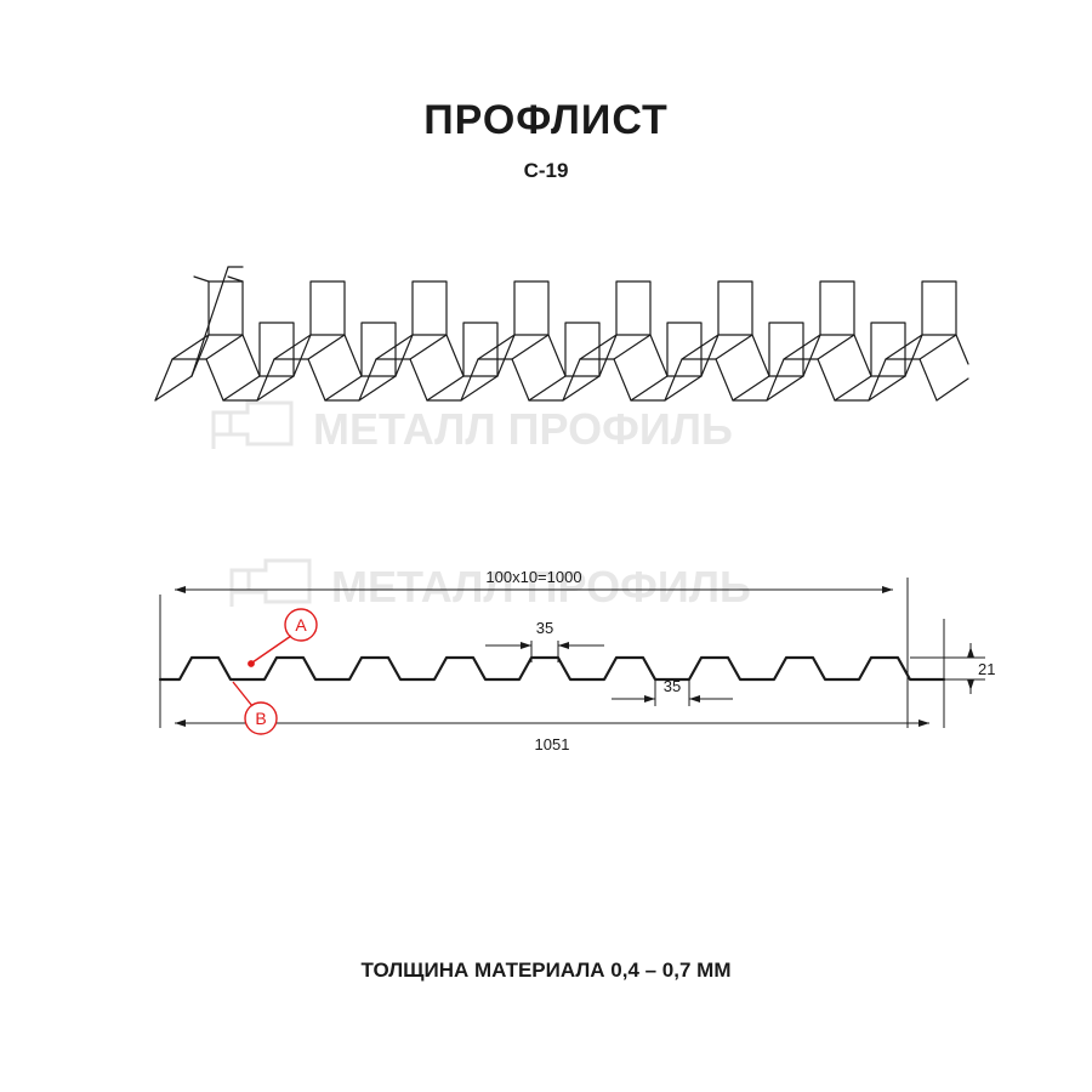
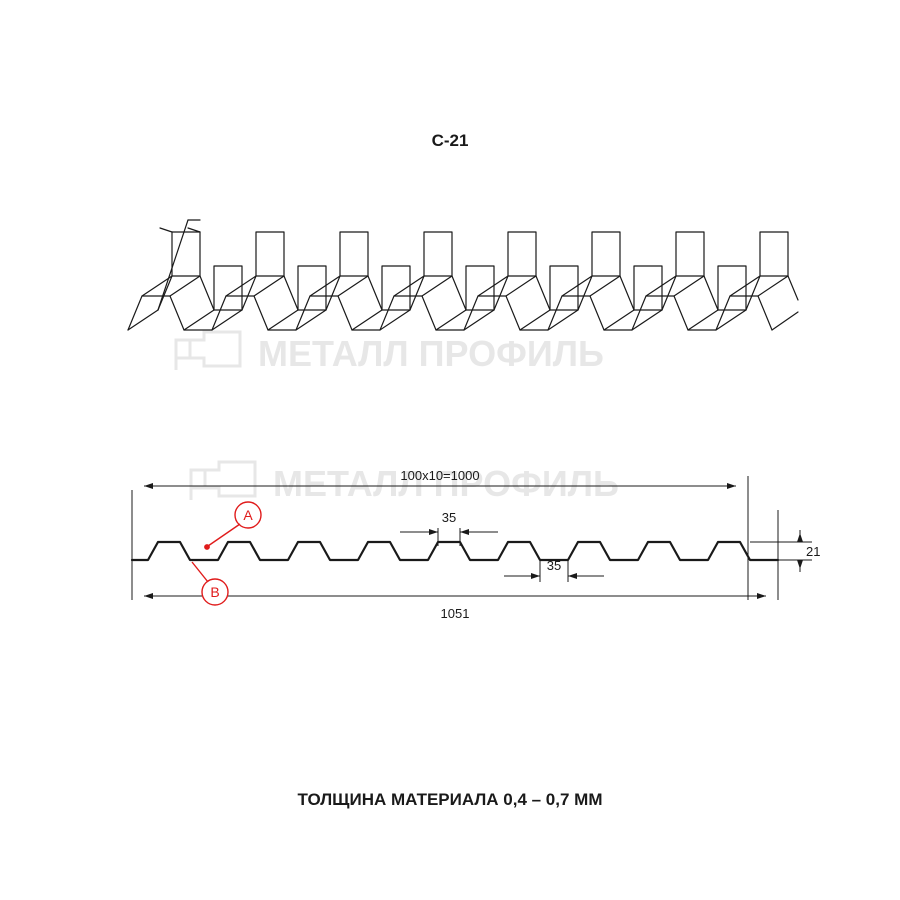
- ПРОФЛИСТ
- С-19
+ С-21
  МЕТАЛЛ ПРОФИЛЬ
  МЕТАЛЛ ПРОФИЛЬ
  100x10=1000
  1051
  35
  35
  21
  A
  B
  ТОЛЩИНА МАТЕРИАЛА 0,4 – 0,7 ММ
